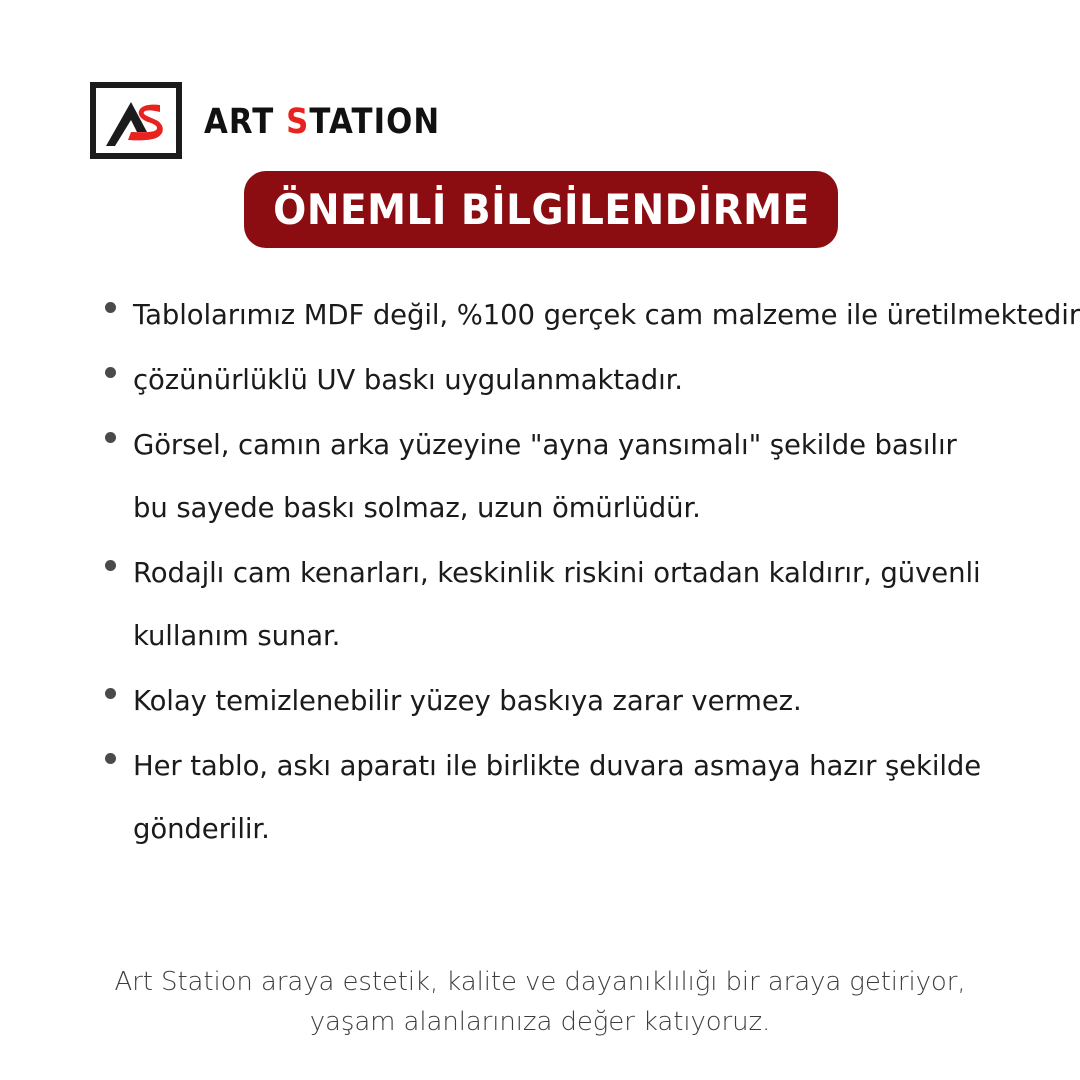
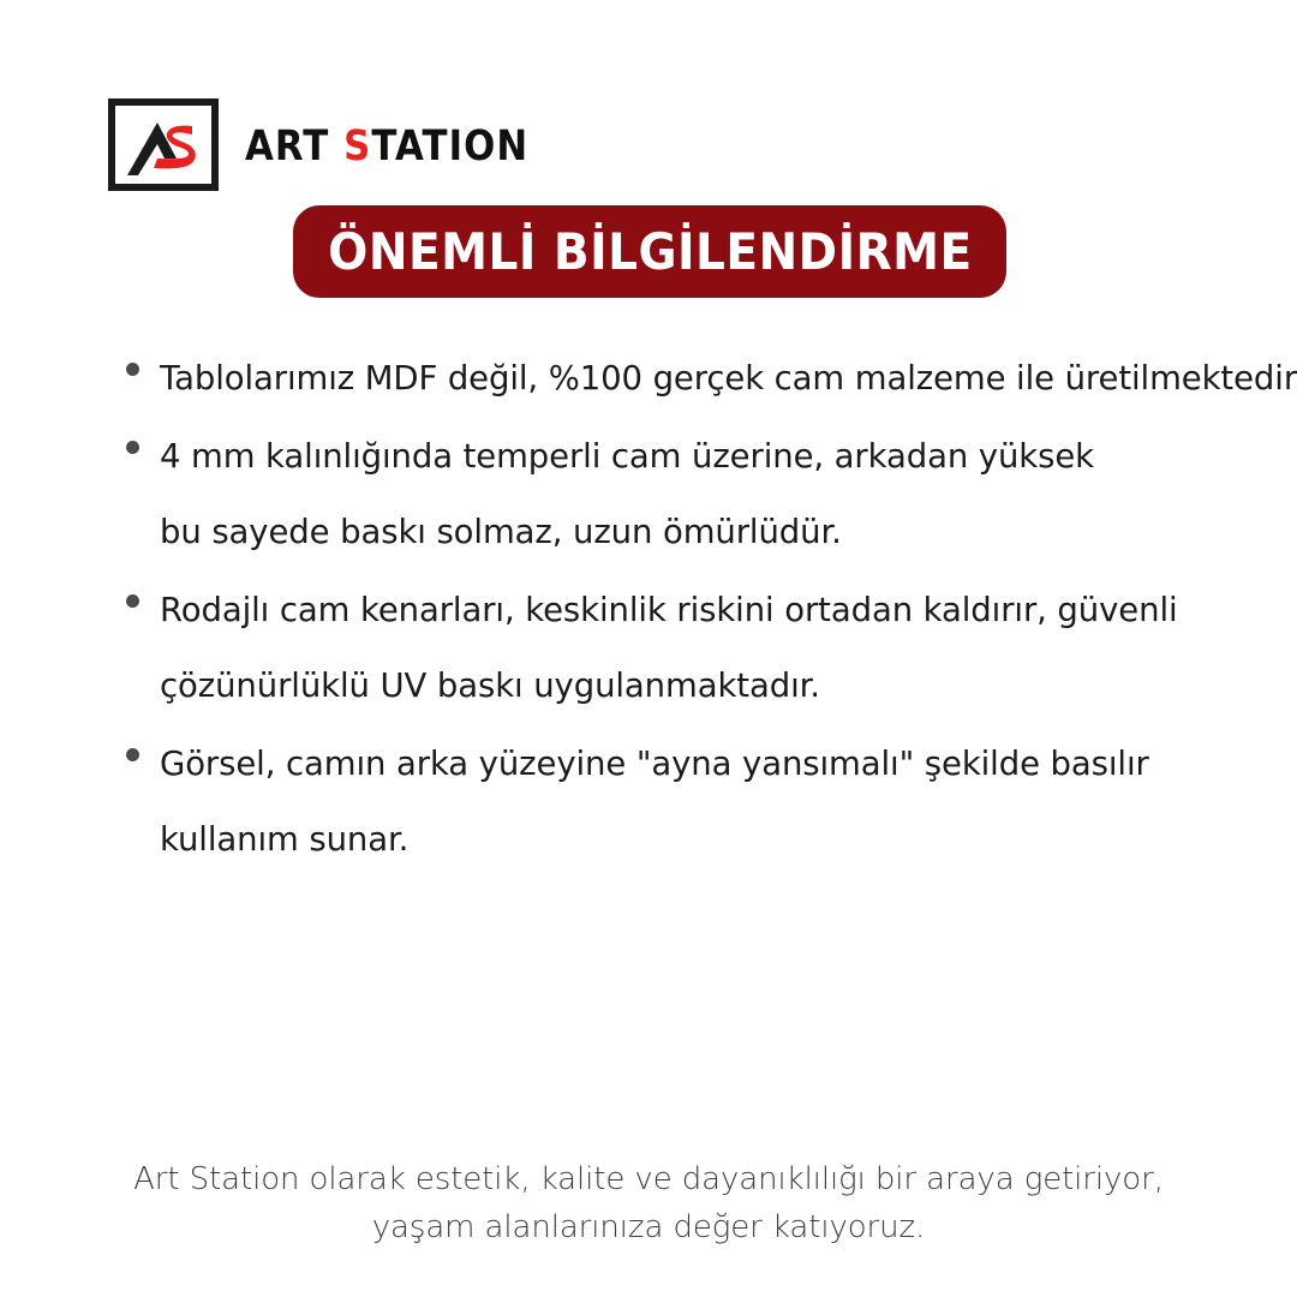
  ART STATION
  ÖNEMLİ BİLGİLENDİRME
  Tablolarımız MDF değil, %100 gerçek cam malzeme ile üretilmektedir
+ 4 mm kalınlığında temperli cam üzerine, arkadan yüksek
- çözünürlüklü UV baskı uygulanmaktadır.
+ bu sayede baskı solmaz, uzun ömürlüdür.
- Görsel, camın arka yüzeyine "ayna yansımalı" şekilde basılır
+ Rodajlı cam kenarları, keskinlik riskini ortadan kaldırır, güvenli
- bu sayede baskı solmaz, uzun ömürlüdür.
+ çözünürlüklü UV baskı uygulanmaktadır.
- Rodajlı cam kenarları, keskinlik riskini ortadan kaldırır, güvenli
+ Görsel, camın arka yüzeyine "ayna yansımalı" şekilde basılır
  kullanım sunar.
- Kolay temizlenebilir yüzey baskıya zarar vermez.
- Her tablo, askı aparatı ile birlikte duvara asmaya hazır şekilde
- gönderilir.
- Art Station araya estetik, kalite ve dayanıklılığı bir araya getiriyor,
+ Art Station olarak estetik, kalite ve dayanıklılığı bir araya getiriyor,
  yaşam alanlarınıza değer katıyoruz.
